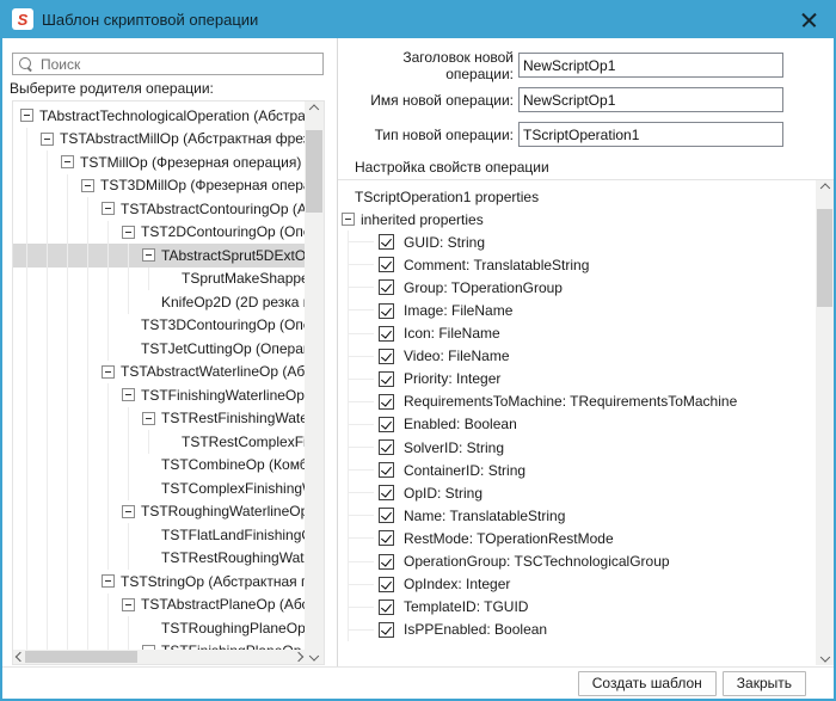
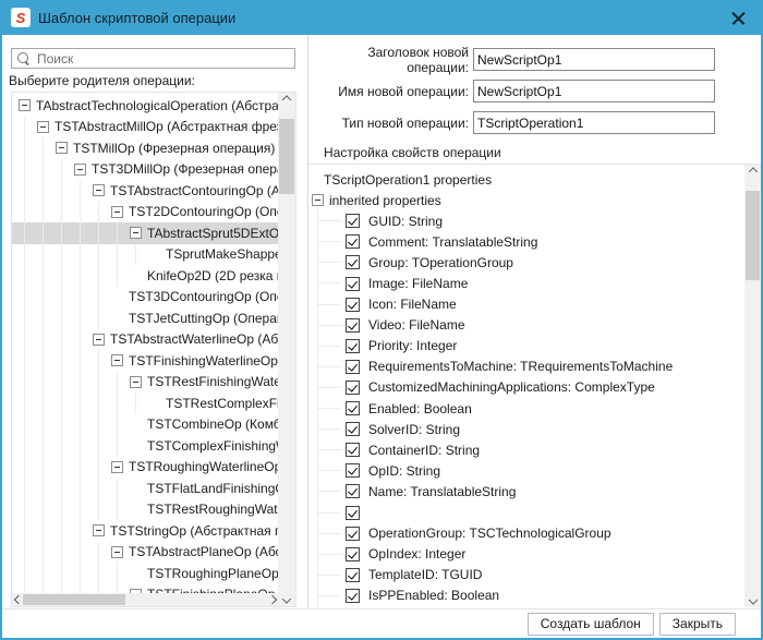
  S
  Шаблон скриптовой операции
  Поиск
  Выберите родителя операции:
  TAbstractTechnologicalOperation (Абстра
  TSTAbstractMillOp (Абстрактная фре
  TSTMillOp (Фрезерная операция)
  TST3DMillOp (Фрезерная опер
  TSTAbstractContouringOp (А
  TST2DContouringOp (Оп
  TAbstractSprut5DExtO
  TSprutMakeShapp
  KnifeOp2D (2D резка
  TST3DContouringOp (Оп
  TSTJetCuttingOp (Опера
  TSTAbstractWaterlineOp (Аб
  TSTFinishingWaterlineOp
  TSTRestFinishingWat
  TSTRestComplexF
  TSTCombineOp (Ком
  TSTComplexFinishing
  TSTRoughingWaterlineO
  TSTFlatLandFinishing
  TSTRestRoughingWat
  TSTStringOp (Абстрактная
  TSTAbstractPlaneOp (Аб
  TSTRoughingPlaneOp
  Заголовок новой операции:
  NewScriptOp1
  Имя новой операции:
  NewScriptOp1
  Тип новой операции:
  TScriptOperation1
  Настройка свойств операции
  TScriptOperation1 properties
  inherited properties
  GUID: String
  Comment: TranslatableString
  Group: TOperationGroup
  Image: FileName
  Icon: FileName
  Video: FileName
  Priority: Integer
  RequirementsToMachine: TRequirementsToMachine
+ CustomizedMachiningApplications: ComplexType
  Enabled: Boolean
  SolverID: String
  ContainerID: String
  OpID: String
  Name: TranslatableString
- RestMode: TOperationRestMode
  OperationGroup: TSCTechnologicalGroup
  OpIndex: Integer
  TemplateID: TGUID
  IsPPEnabled: Boolean
  Создать шаблон
  Закрыть
